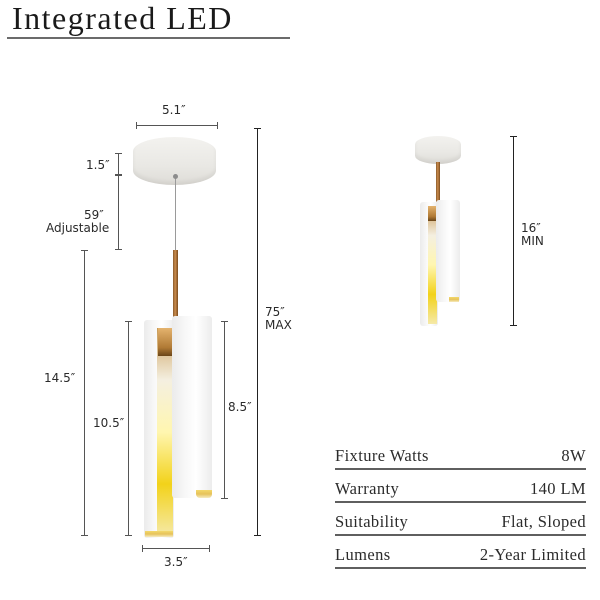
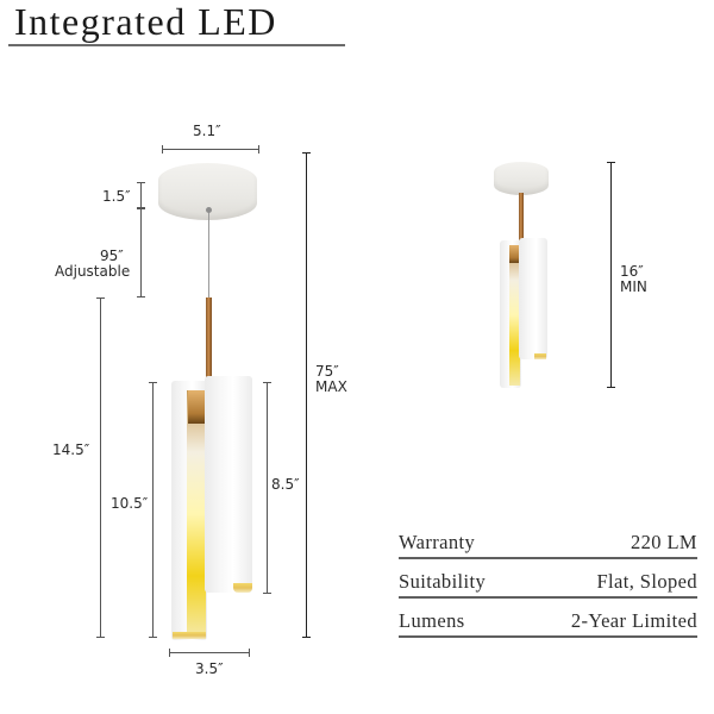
  Integrated LED
  5.1″
  1.5″
- 59″
+ 95″
  Adjustable
  14.5″
  10.5″
  8.5″
  3.5″
  75″
  MAX
  16″
  MIN
- Fixture Watts
- 8W
  Warranty
- 140 LM
+ 220 LM
  Suitability
  Flat, Sloped
  Lumens
  2-Year Limited
